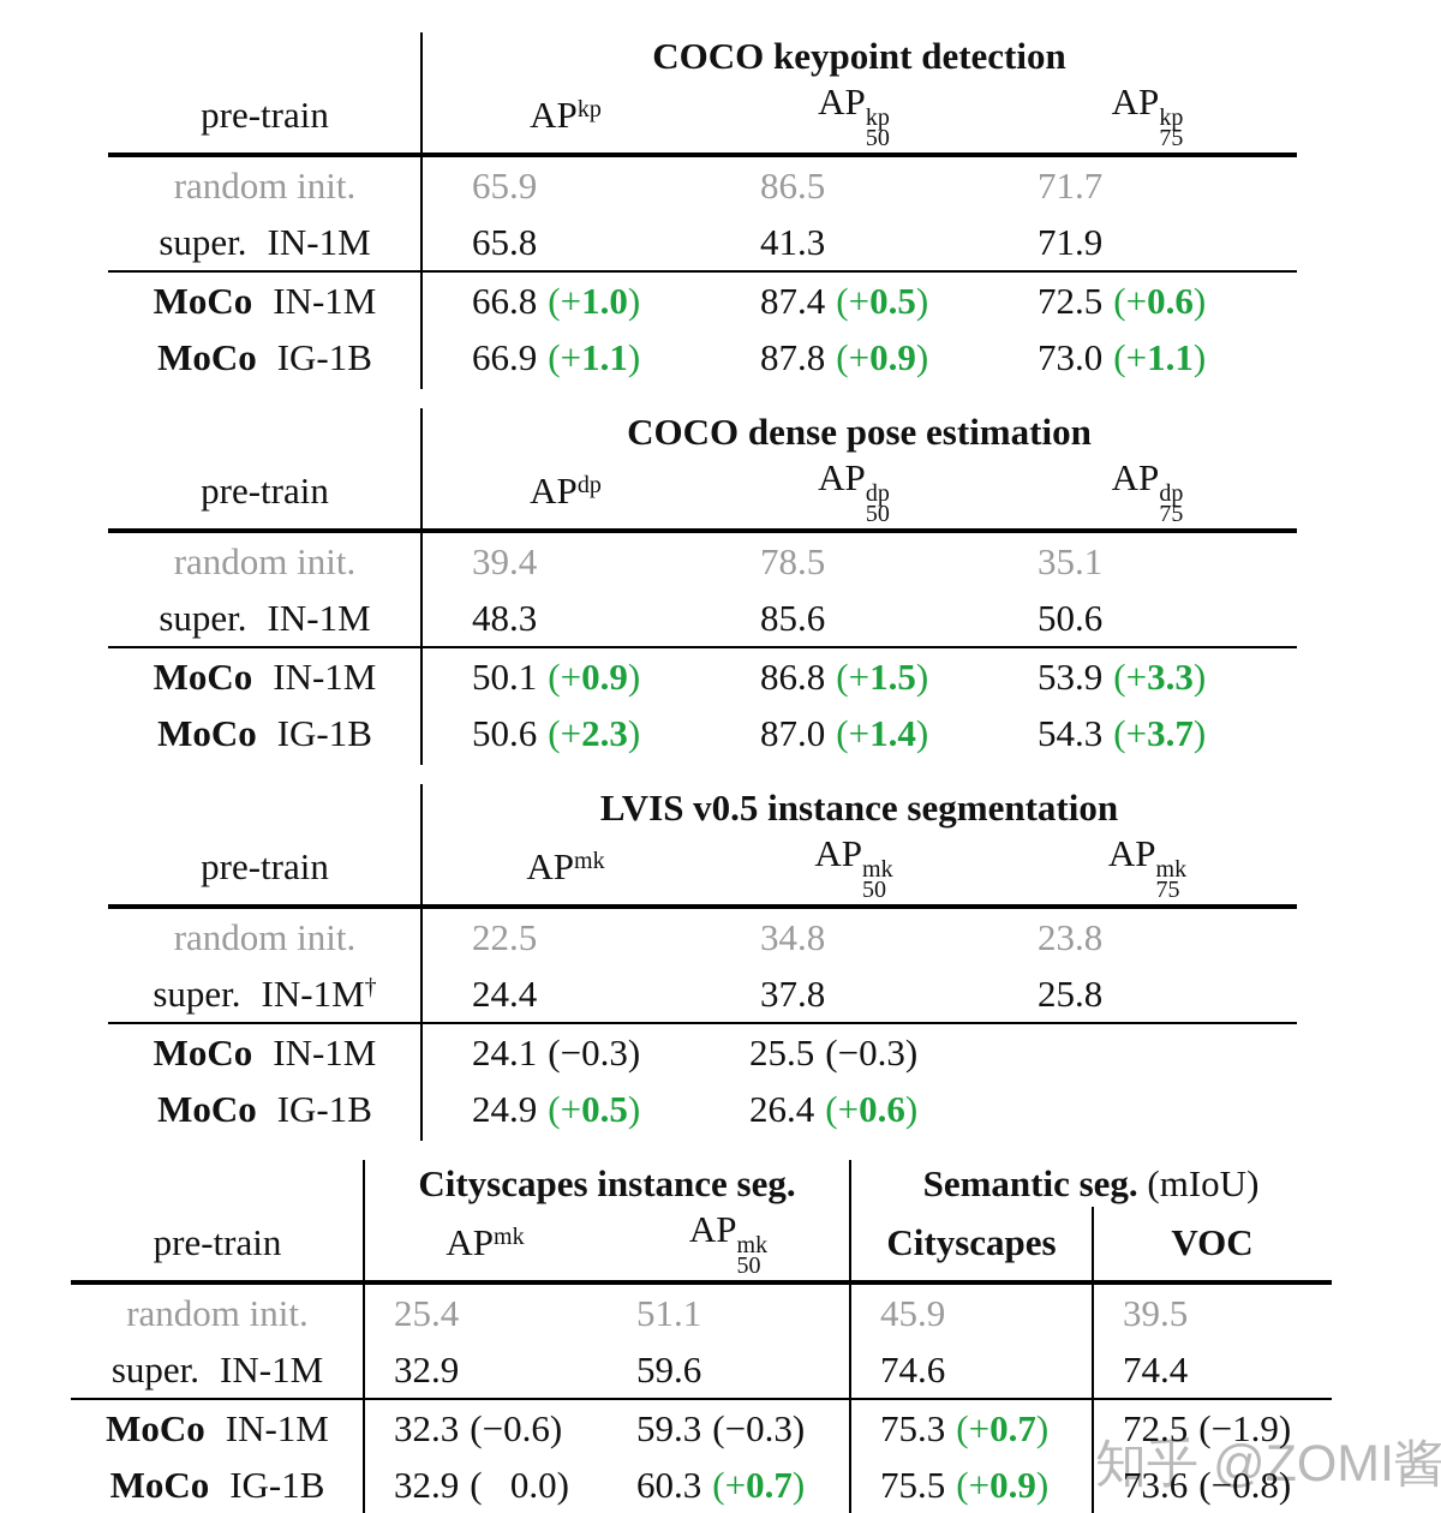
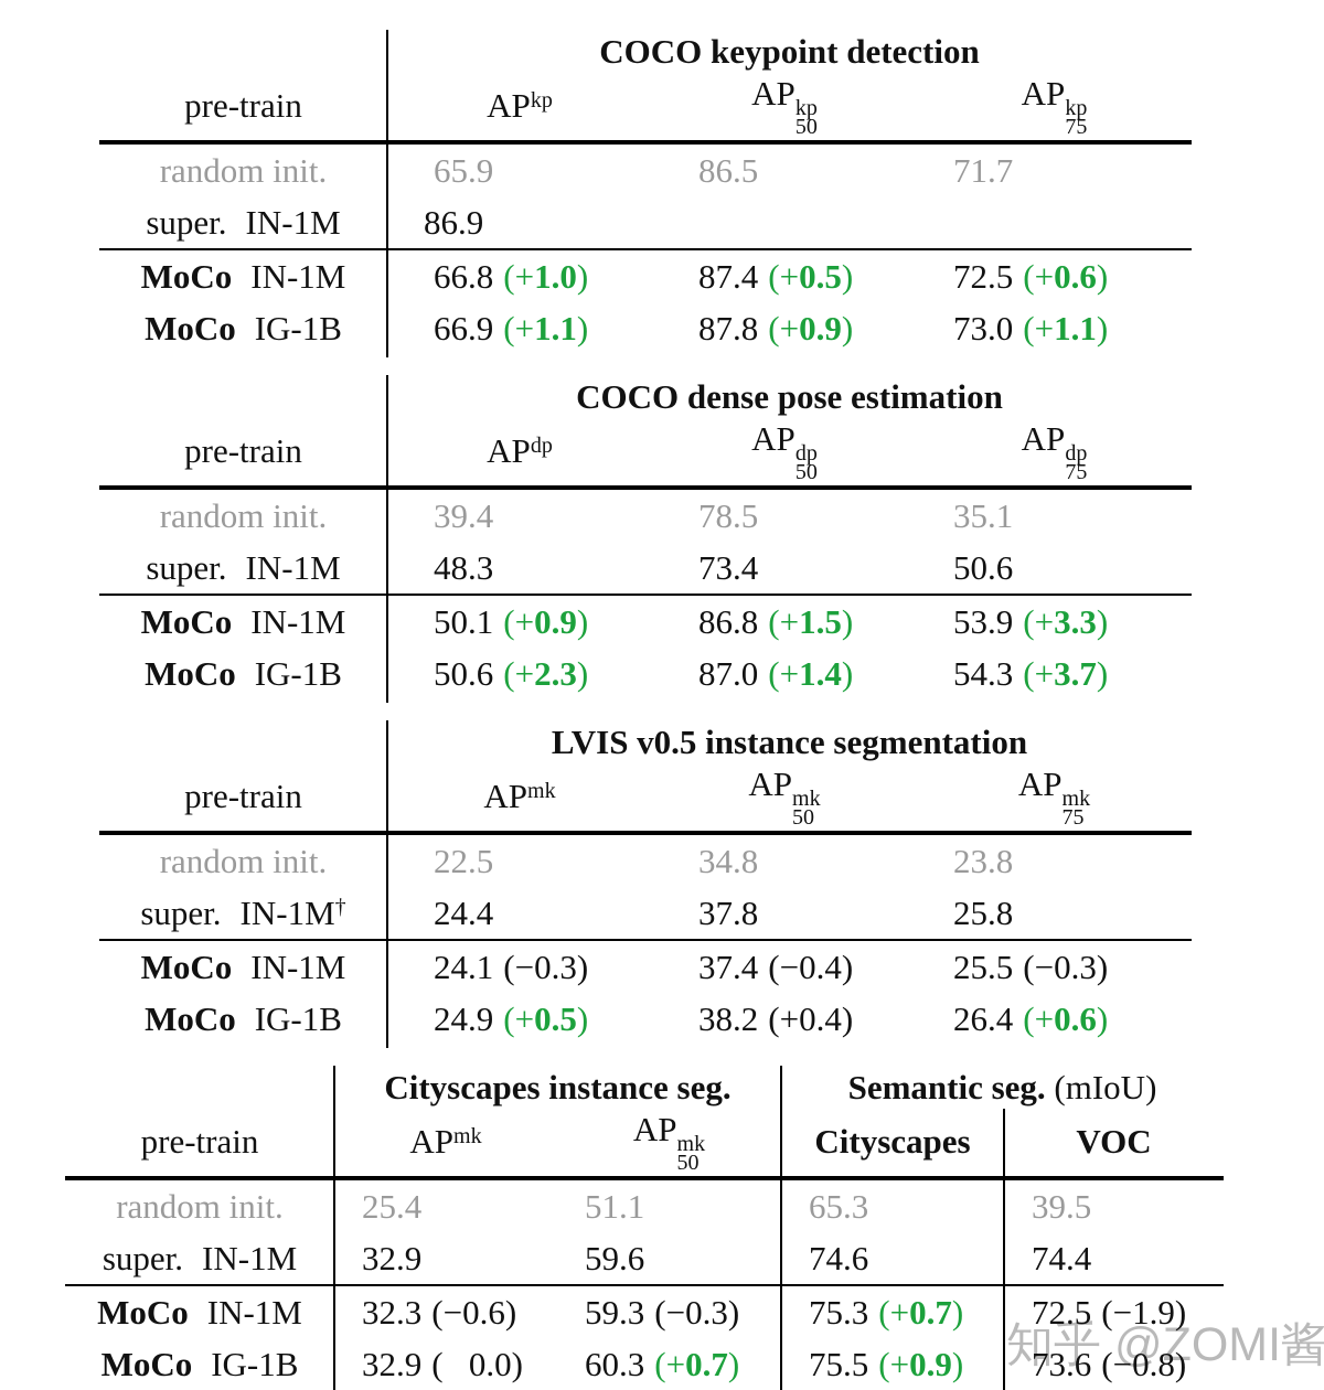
  知乎 @ZOMI酱
  COCO keypoint detection
  pre-train
  APkp
  AP
  kp
  50
  AP
  kp
  75
  random init.
  65.9
  86.5
  71.7
  super. IN-1M
- 65.8
- 41.3
+ 86.9
- 71.9
  MoCo IN-1M
  66.8 (+1.0)
  87.4 (+0.5)
  72.5 (+0.6)
  MoCo IG-1B
  66.9 (+1.1)
  87.8 (+0.9)
  73.0 (+1.1)
  COCO dense pose estimation
  pre-train
  APdp
  AP
  dp
  50
  AP
  dp
  75
  random init.
  39.4
  78.5
  35.1
  super. IN-1M
  48.3
- 85.6
+ 73.4
  50.6
  MoCo IN-1M
  50.1 (+0.9)
  86.8 (+1.5)
  53.9 (+3.3)
  MoCo IG-1B
  50.6 (+2.3)
  87.0 (+1.4)
  54.3 (+3.7)
  LVIS v0.5 instance segmentation
  pre-train
  APmk
  AP
  mk
  50
  AP
  mk
  75
  random init.
  22.5
  34.8
  23.8
  super. IN-1M†
  24.4
  37.8
  25.8
  MoCo IN-1M
  24.1 (−0.3)
+ 37.4 (−0.4)
  25.5 (−0.3)
  MoCo IG-1B
  24.9 (+0.5)
+ 38.2 (+0.4)
  26.4 (+0.6)
  Cityscapes instance seg.
  Semantic seg. (mIoU)
  pre-train
  APmk
  AP
  mk
  50
  Cityscapes
  VOC
  random init.
  25.4
  51.1
- 45.9
+ 65.3
  39.5
  super. IN-1M
  32.9
  59.6
  74.6
  74.4
  MoCo IN-1M
  32.3 (−0.6)
  59.3 (−0.3)
  75.3 (+0.7)
  72.5 (−1.9)
  MoCo IG-1B
  32.9 ( 0.0)
  60.3 (+0.7)
  75.5 (+0.9)
  73.6 (−0.8)
